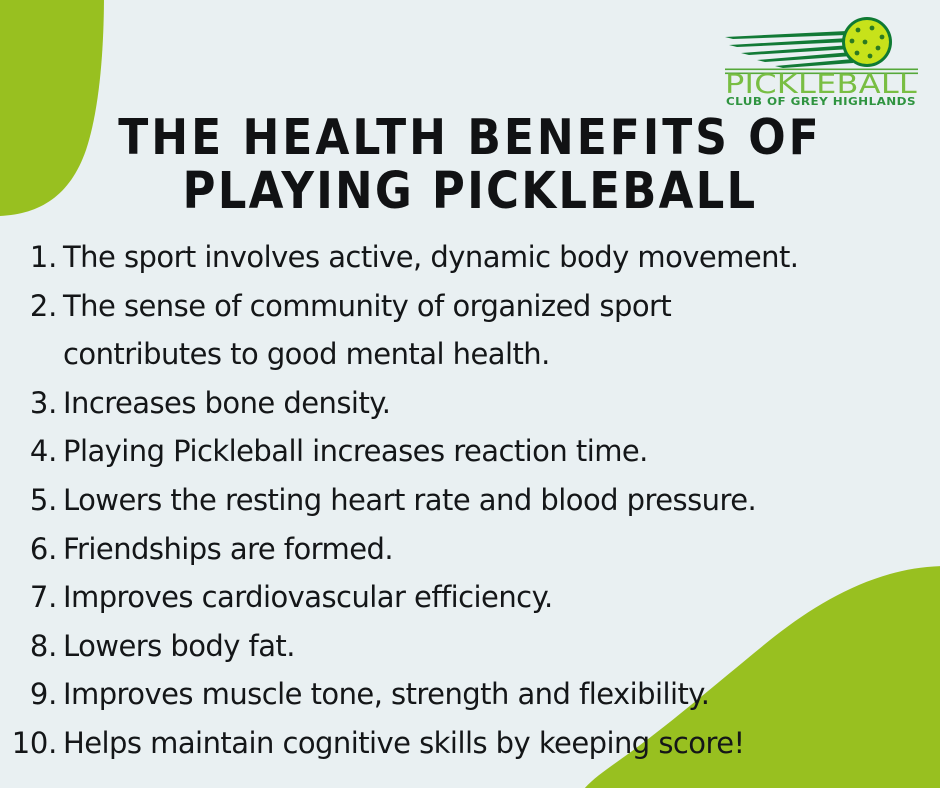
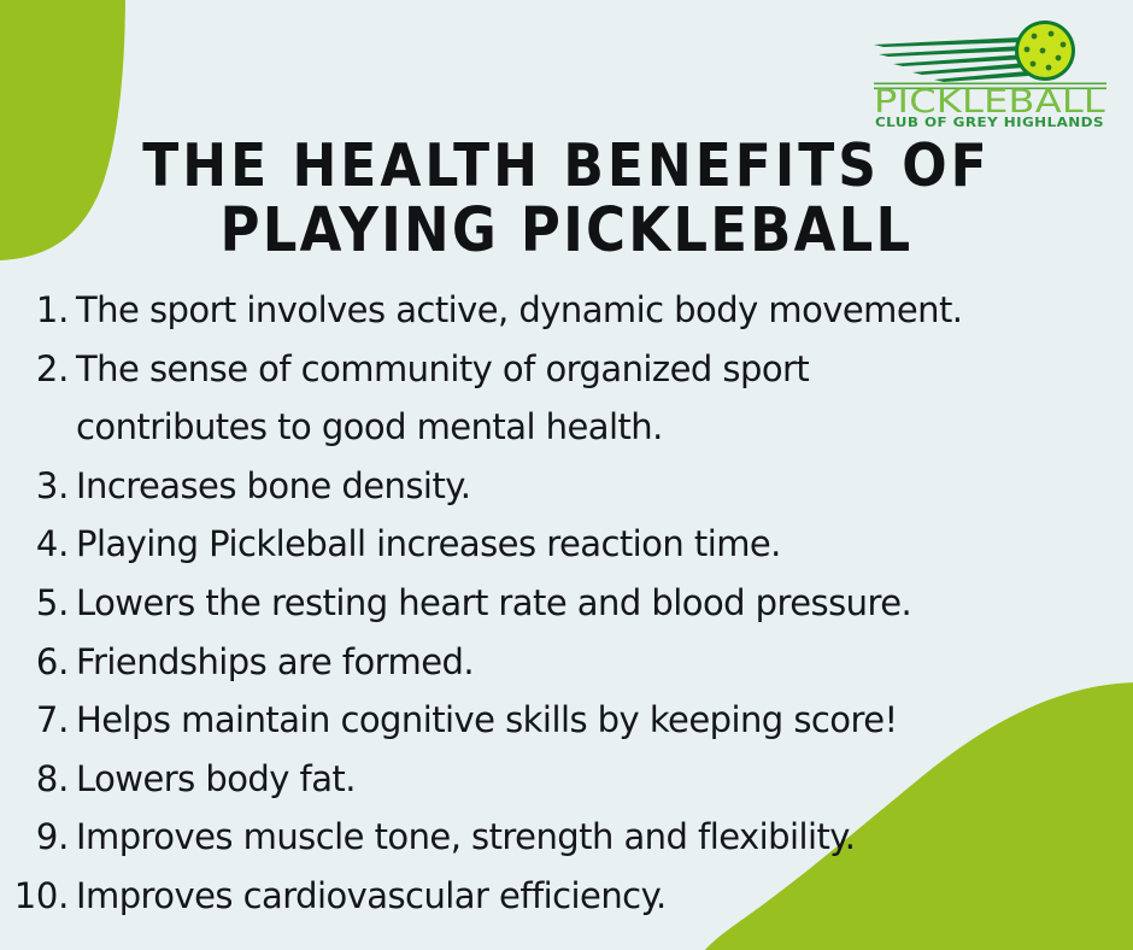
  PICKLEBALL
  CLUB OF GREY HIGHLANDS
  THE HEALTH BENEFITS OF
  PLAYING PICKLEBALL
  1.
  The sport involves active, dynamic body movement.
  2.
  The sense of community of organized sport
  contributes to good mental health.
  3.
  Increases bone density.
  4.
  Playing Pickleball increases reaction time.
  5.
  Lowers the resting heart rate and blood pressure.
  6.
  Friendships are formed.
  7.
- Improves cardiovascular efficiency.
+ Helps maintain cognitive skills by keeping score!
  8.
  Lowers body fat.
  9.
  Improves muscle tone, strength and flexibility.
  10.
- Helps maintain cognitive skills by keeping score!
+ Improves cardiovascular efficiency.
